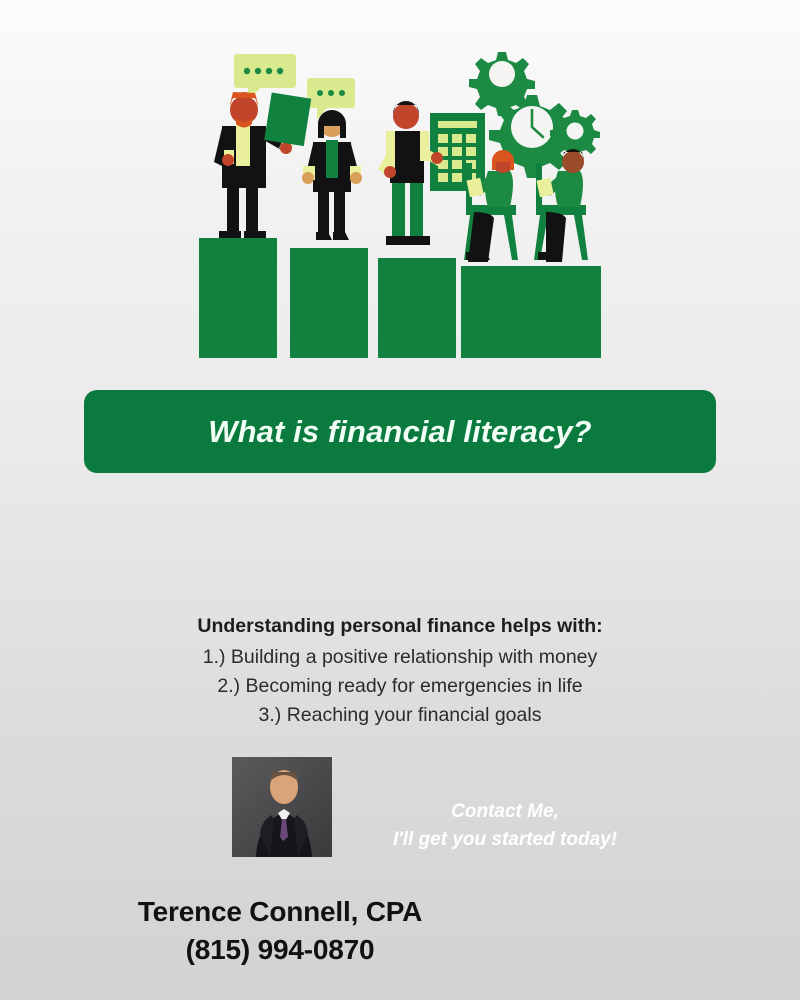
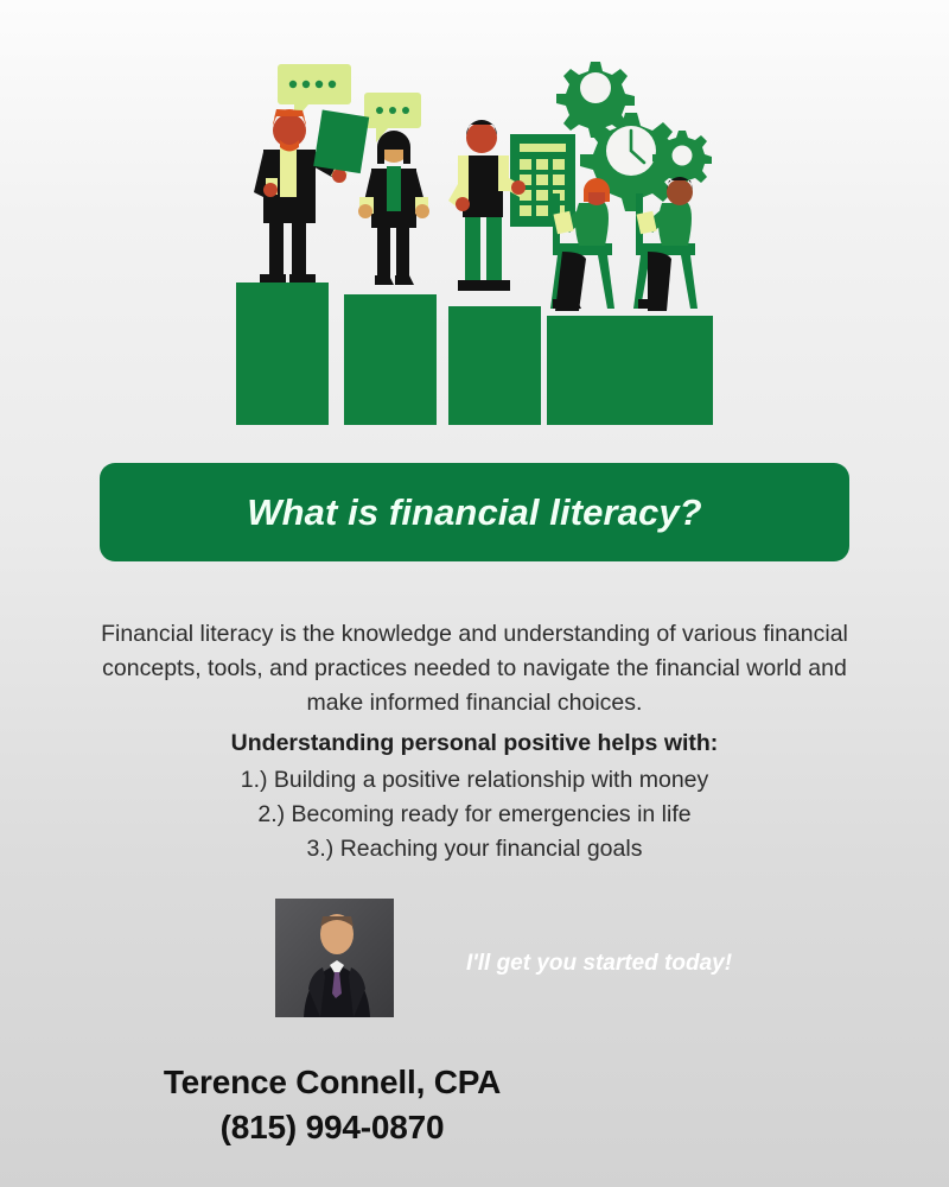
  What is financial literacy?
+ Financial literacy is the knowledge and understanding of various financial concepts, tools, and practices needed to navigate the financial world and make informed financial choices.
- Understanding personal finance helps with:
+ Understanding personal positive helps with:
  1.) Building a positive relationship with money
  2.) Becoming ready for emergencies in life
  3.) Reaching your financial goals
- Contact Me,
  I'll get you started today!
  Terence Connell, CPA
  (815) 994-0870
